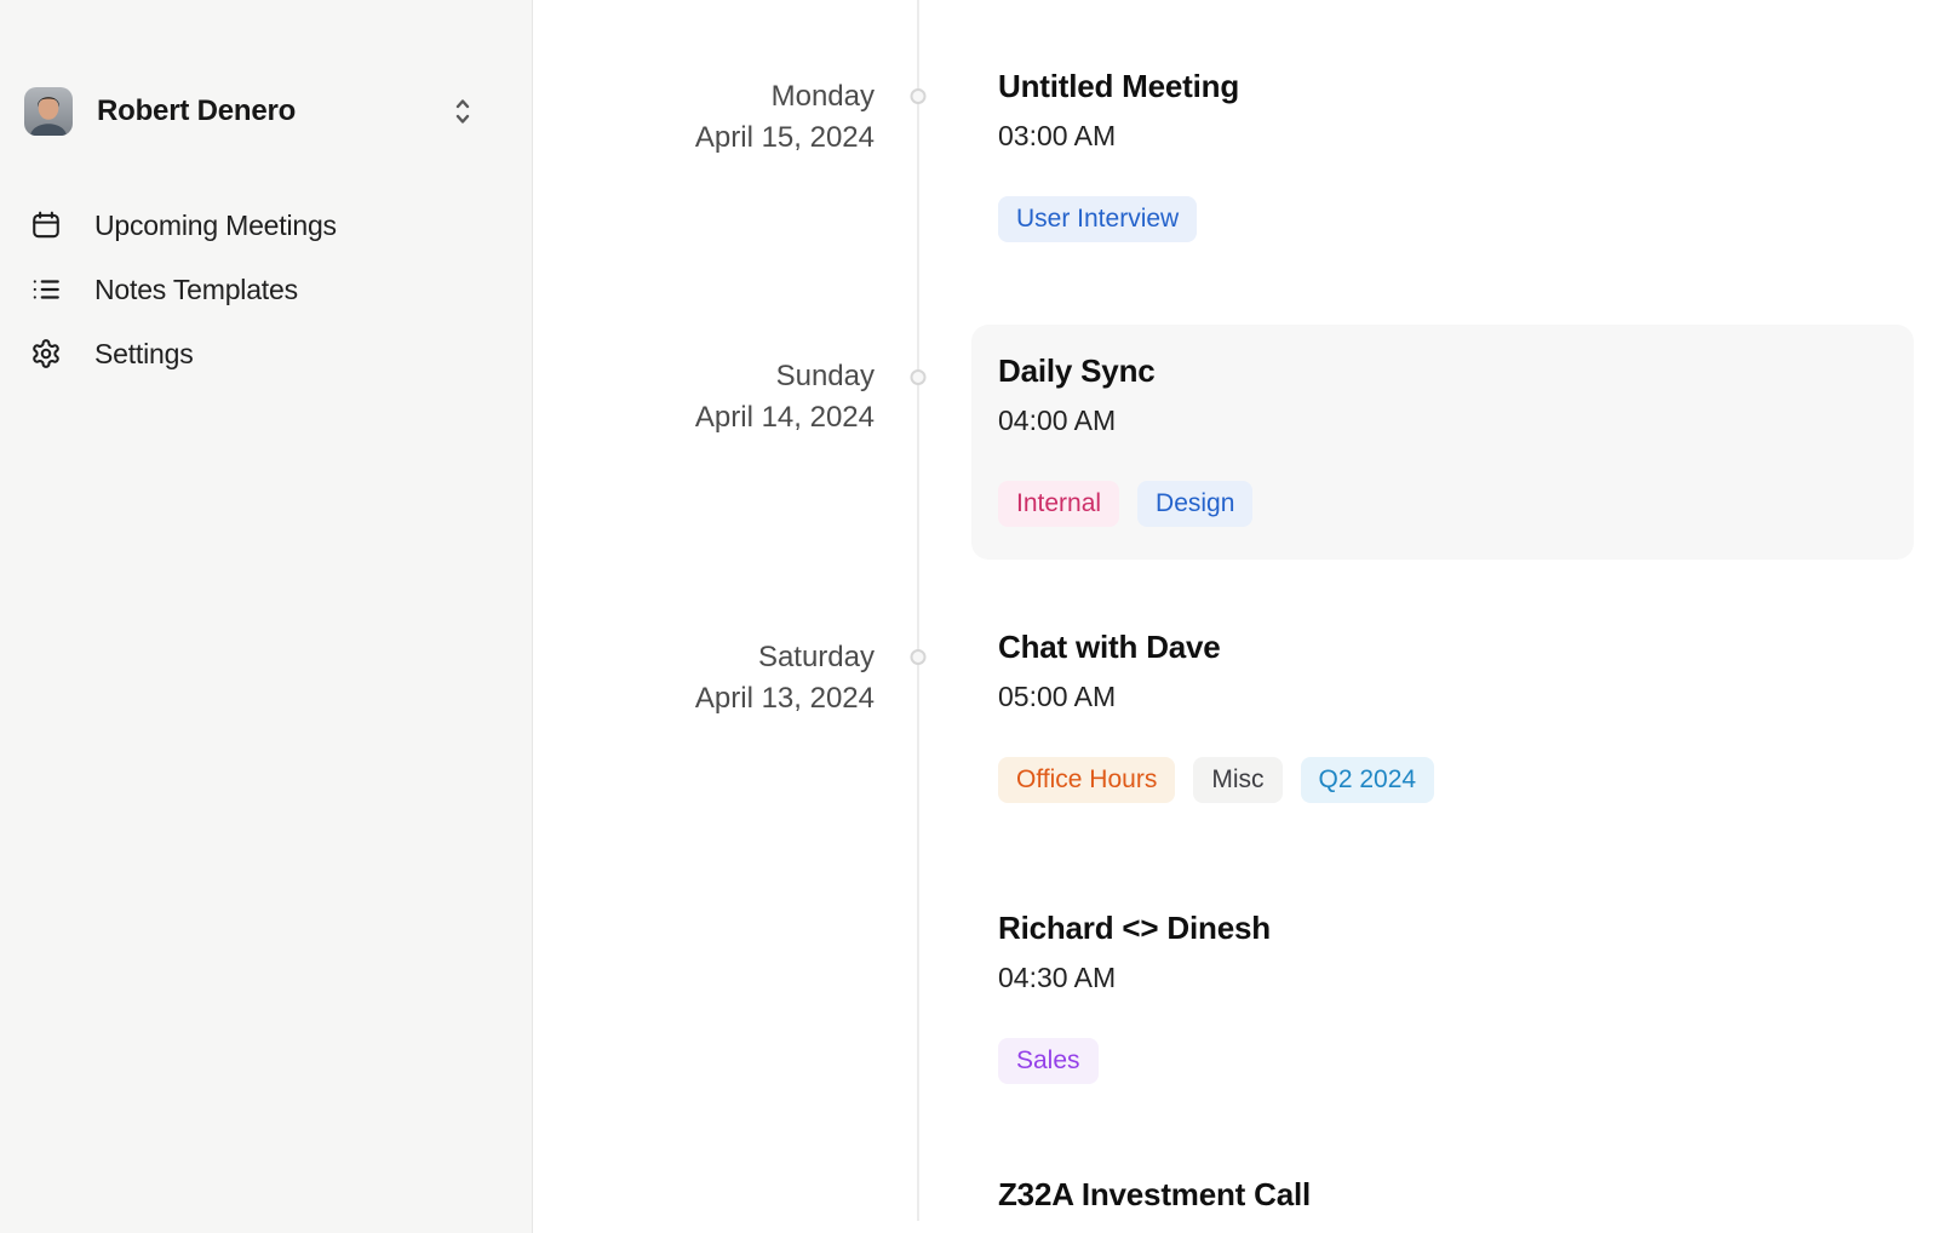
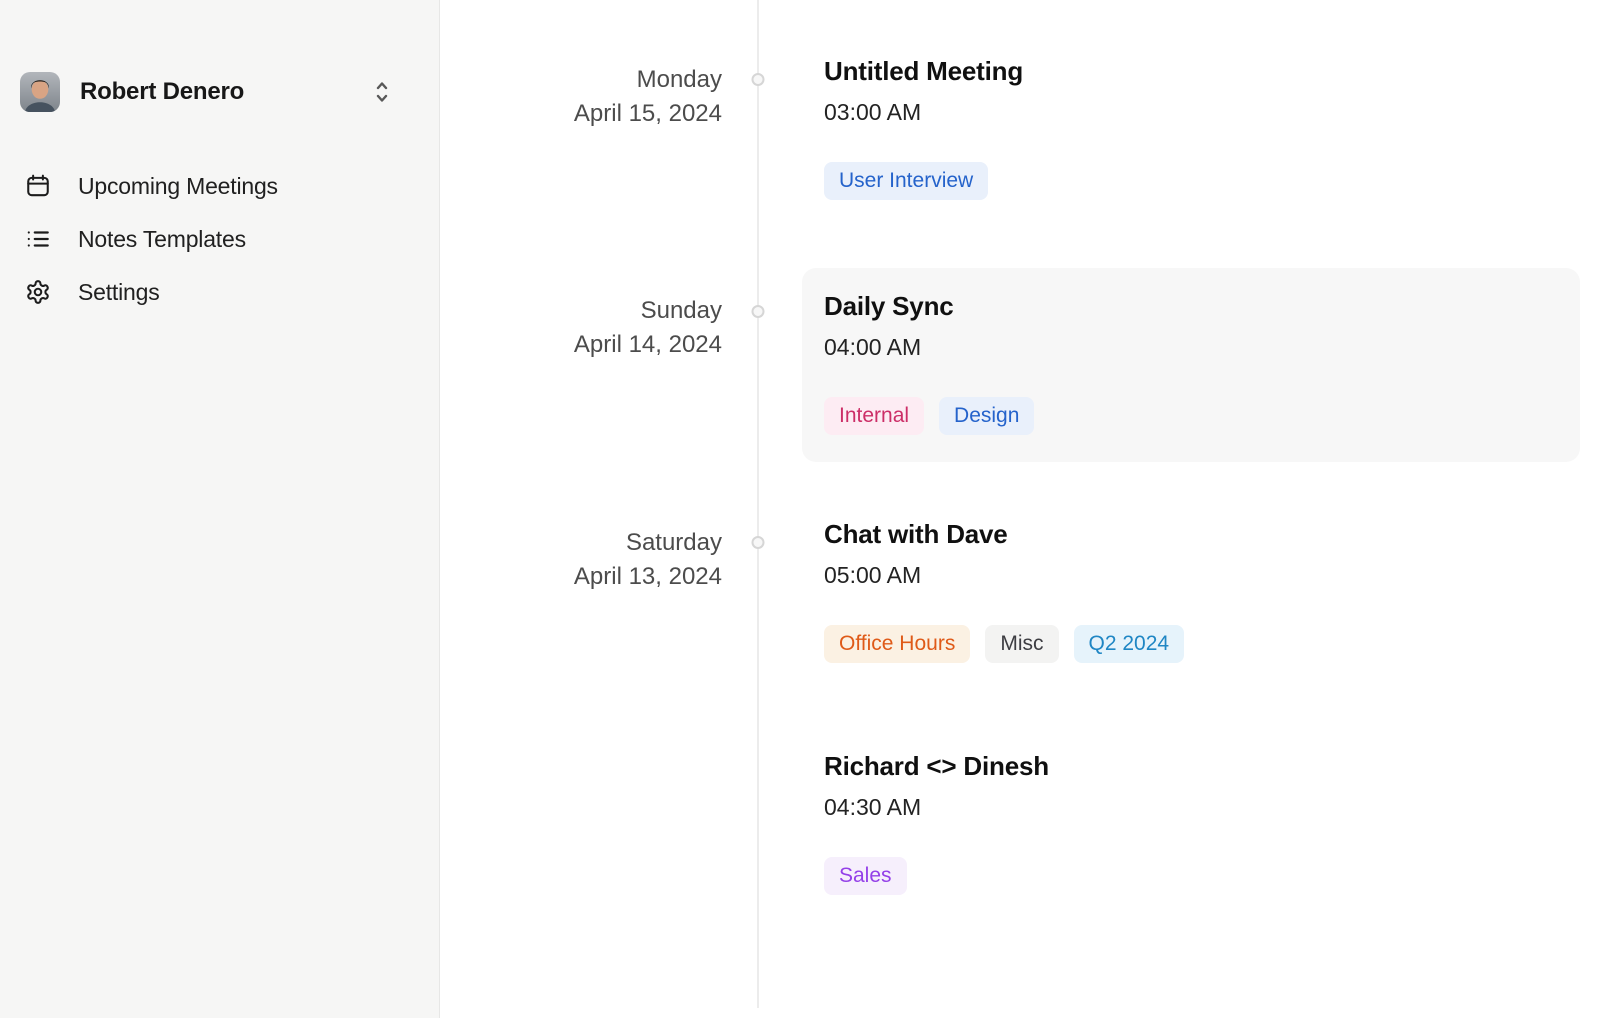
  Robert Denero
  Upcoming Meetings
  Notes Templates
  Settings
  Monday
  April 15, 2024
  Untitled Meeting
  03:00 AM
  User Interview
  Sunday
  April 14, 2024
  Daily Sync
  04:00 AM
  Internal
  Design
  Saturday
  April 13, 2024
  Chat with Dave
  05:00 AM
  Office Hours
  Misc
  Q2 2024
  Richard <> Dinesh
  04:30 AM
  Sales
- Z32A Investment Call
